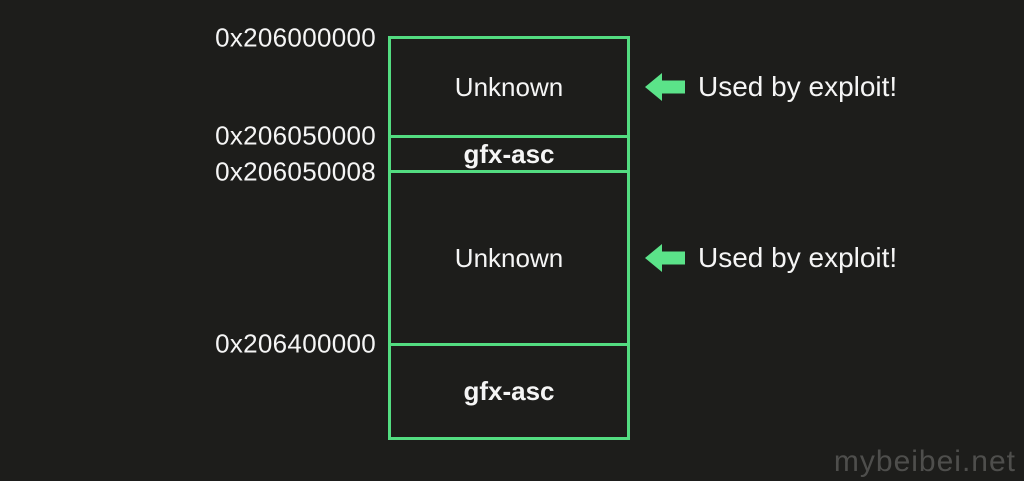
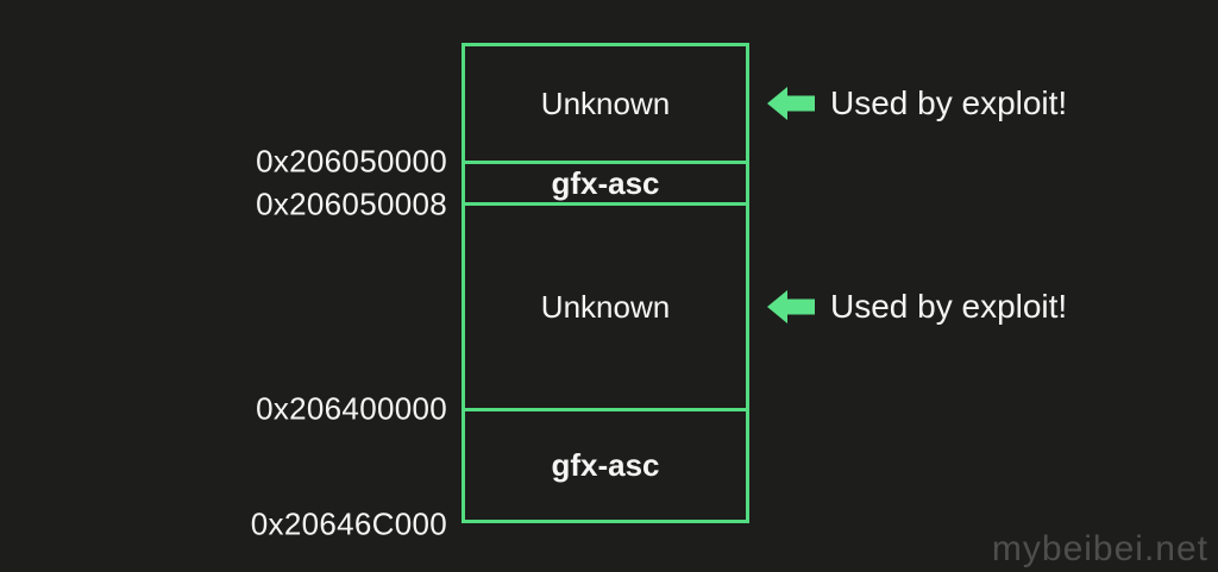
- 0x206000000
  0x206050000
  0x206050008
  0x206400000
+ 0x20646C000
  Unknown
  gfx-asc
  Unknown
  gfx-asc
  Used by exploit!
  Used by exploit!
  mybeibei.net
